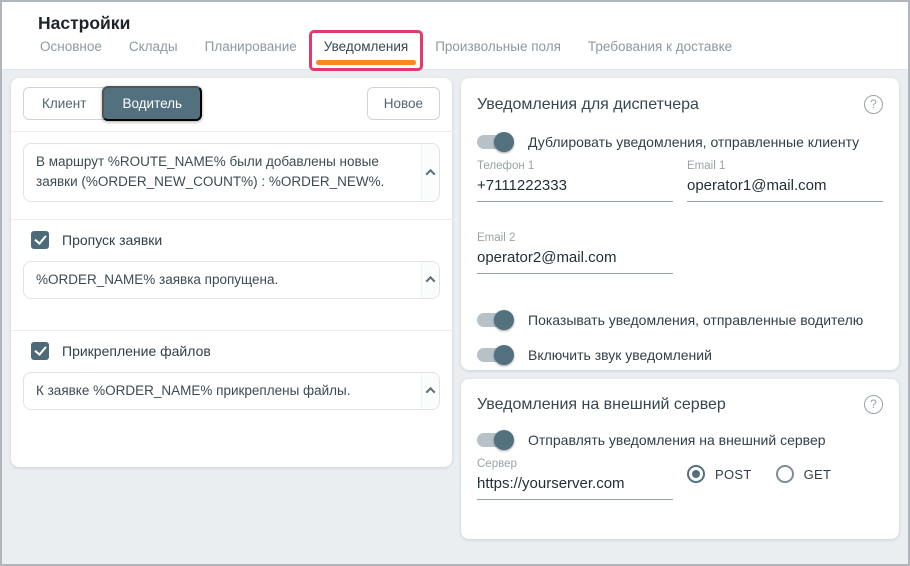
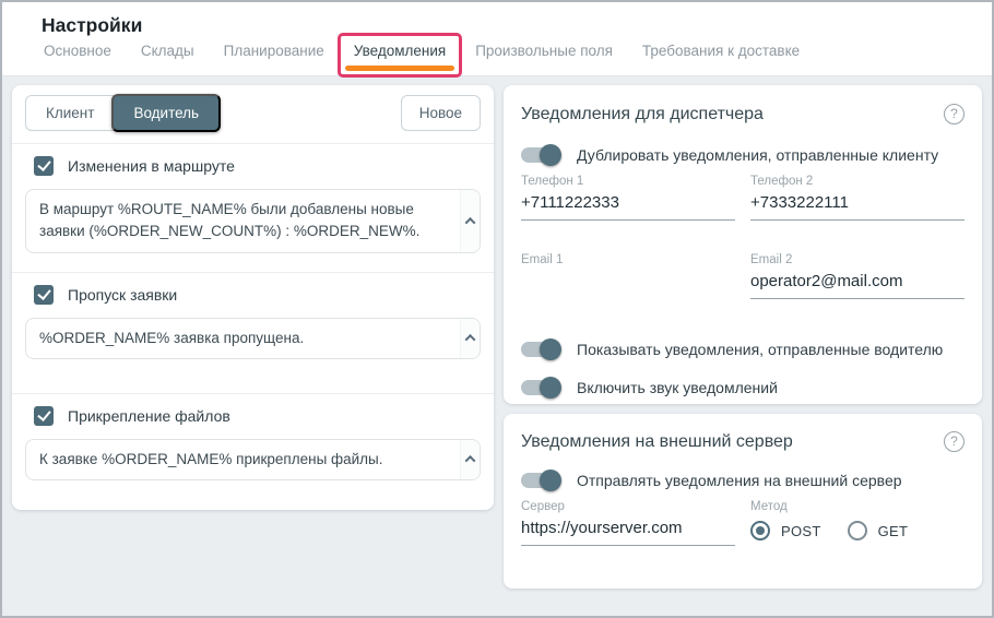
  Настройки
  Основное
  Склады
  Планирование
  Уведомления
  Произвольные поля
  Требования к доставке
  Клиент
  Водитель
  Новое
+ Изменения в маршруте
  В маршрут %ROUTE_NAME% были добавлены новые заявки (%ORDER_NEW_COUNT%) : %ORDER_NEW%.
  Пропуск заявки
  %ORDER_NAME% заявка пропущена.
  Прикрепление файлов
  К заявке %ORDER_NAME% прикреплены файлы.
  Уведомления для диспетчера
  ?
  Дублировать уведомления, отправленные клиенту
  Телефон 1
  +7111222333
+ Телефон 2
+ +7333222111
  Email 1
- operator1@mail.com
  Email 2
  operator2@mail.com
  Показывать уведомления, отправленные водителю
  Включить звук уведомлений
  Уведомления на внешний сервер
  ?
  Отправлять уведомления на внешний сервер
  Сервер
  https://yourserver.com
+ Метод
  POST
  GET
